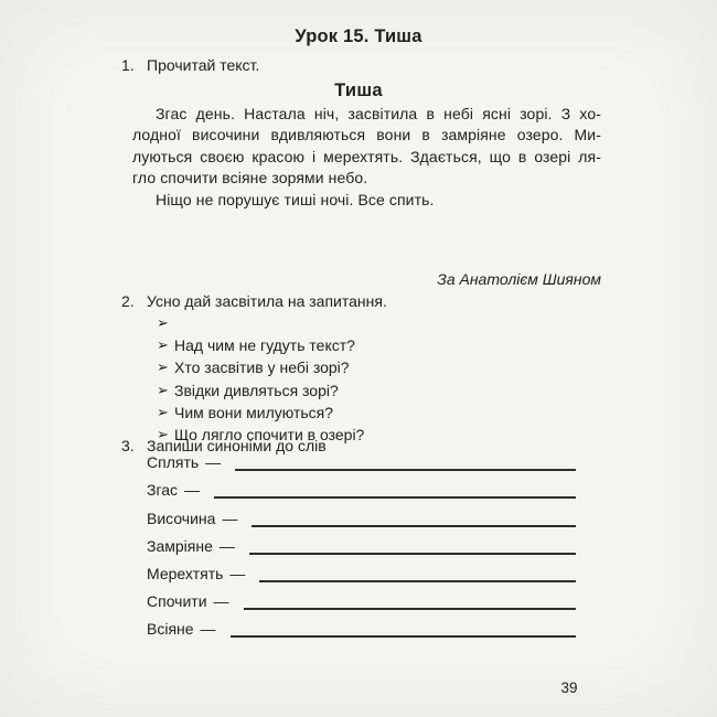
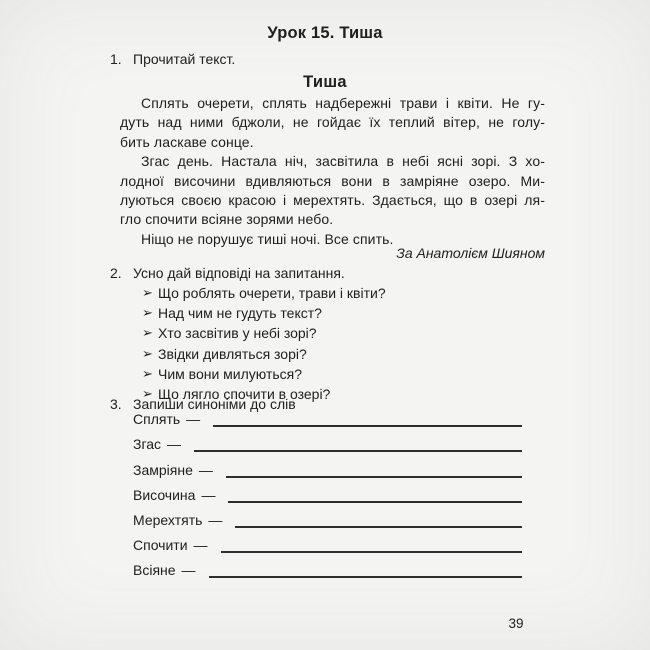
  Урок 15. Тиша
  1.
  Прочитай текст.
  Тиша
+ Сплять очерети, сплять надбережні трави і квіти. Не гу-
+ дуть над ними бджоли, не гойдає їх теплий вітер, не голу-
+ бить ласкаве сонце.
  Згас день. Настала ніч, засвітила в небі ясні зорі. З хо-
  лодної височини вдивляються вони в замріяне озеро. Ми-
  луються своєю красою і мерехтять. Здається, що в озері ля-
  гло спочити всіяне зорями небо.
  Ніщо не порушує тиші ночі. Все спить.
  За Анатолієм Шияном
  2.
- Усно дай засвітила на запитання.
+ Усно дай відповіді на запитання.
  ➢
+ Що роблять очерети, трави і квіти?
  ➢
  Над чим не гудуть текст?
  ➢
  Хто засвітив у небі зорі?
  ➢
  Звідки дивляться зорі?
  ➢
  Чим вони милуються?
  ➢
  Що лягло спочити в озері?
  3.
  Запиши синоніми до слів
  Сплять
  —
  Згас
  —
- Височина
+ Замріяне
  —
- Замріяне
+ Височина
  —
  Мерехтять
  —
  Спочити
  —
  Всіяне
  —
  39
